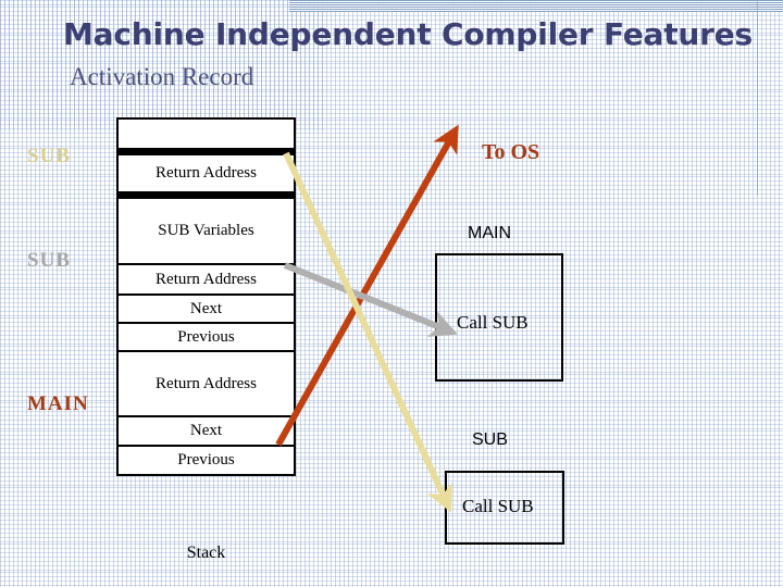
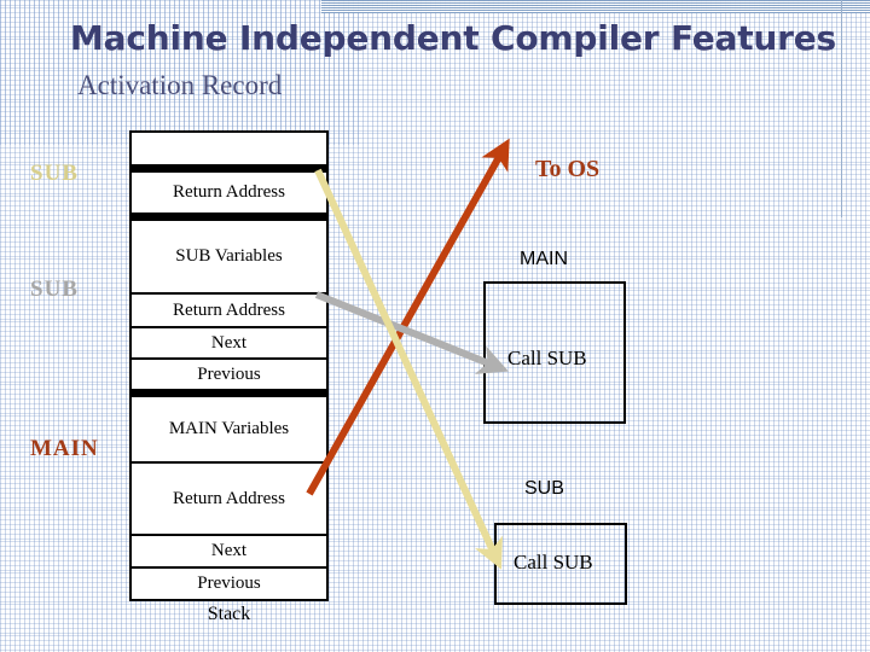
  Machine Independent Compiler Features
  Activation Record
  SUB
  SUB
  MAIN
  Return Address
  SUB Variables
  Return Address
  Next
  Previous
+ MAIN Variables
  Return Address
  Next
  Previous
  Stack
  To OS
  MAIN
  Call SUB
  SUB
  Call SUB
